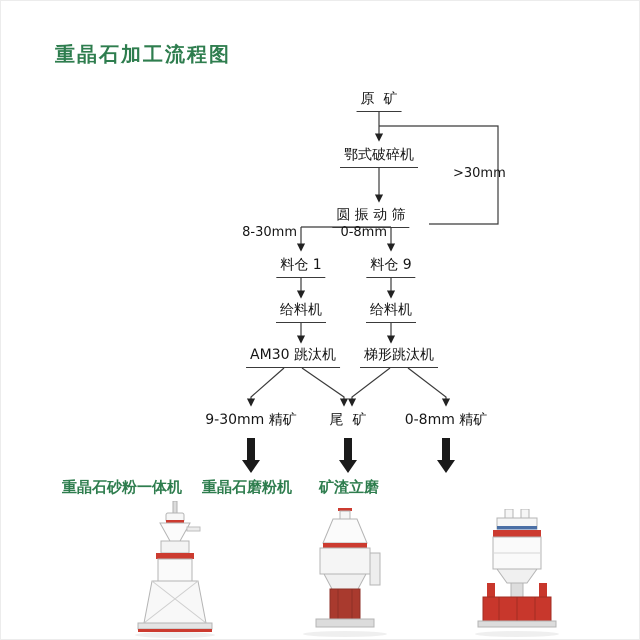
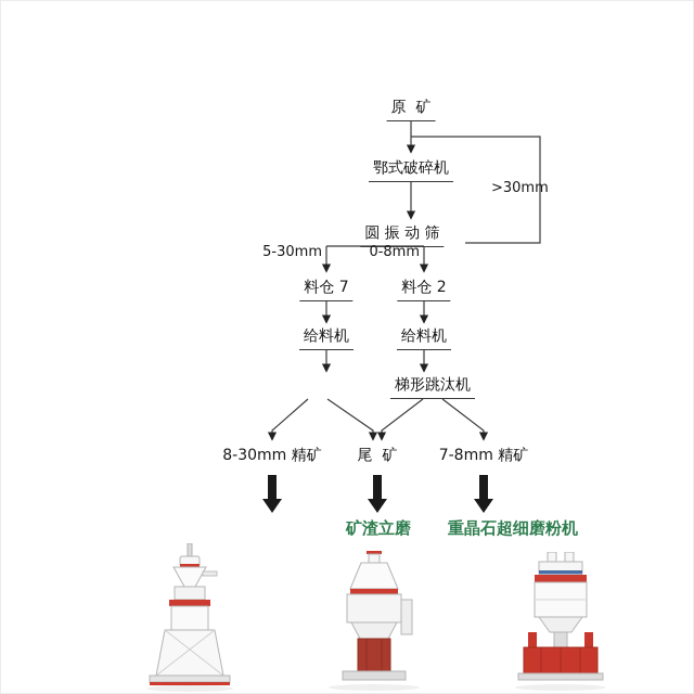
- 重晶石加工流程图
  原 矿
  鄂式破碎机
  >30mm
  圆 振 动 筛
- 8-30mm
+ 5-30mm
  0-8mm
- 料仓 1
+ 料仓 7
- 料仓 9
+ 料仓 2
  给料机
  给料机
- AM30 跳汰机
  梯形跳汰机
- 9-30mm 精矿
+ 8-30mm 精矿
  尾 矿
- 0-8mm 精矿
+ 7-8mm 精矿
- 重晶石砂粉一体机
- 重晶石磨粉机
  矿渣立磨
+ 重晶石超细磨粉机
